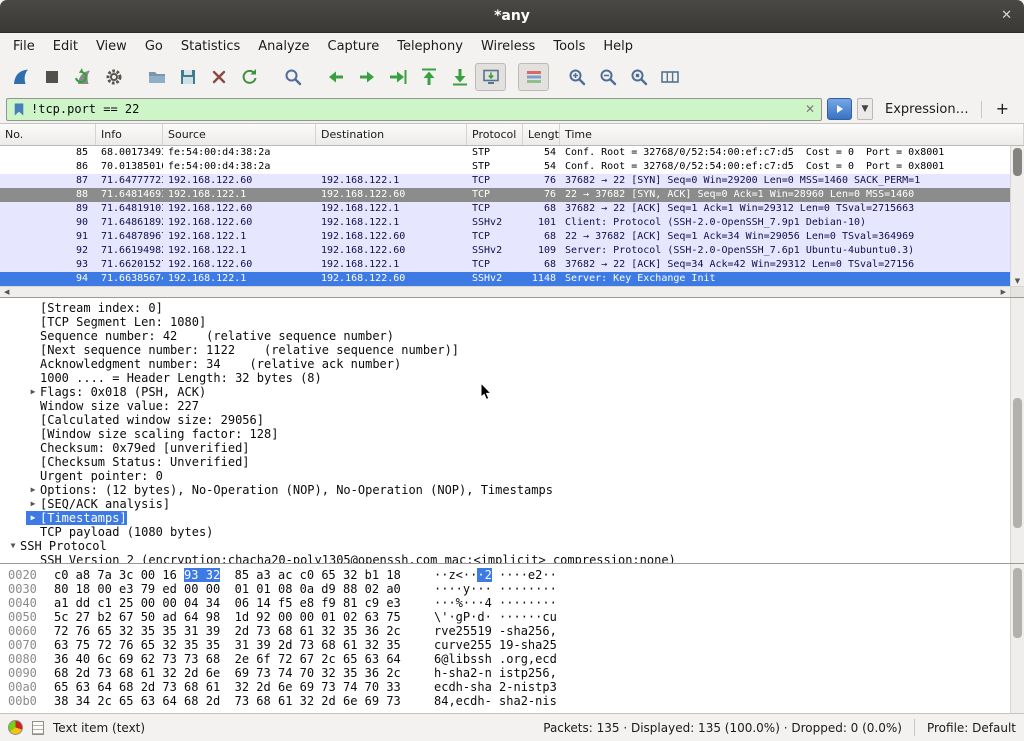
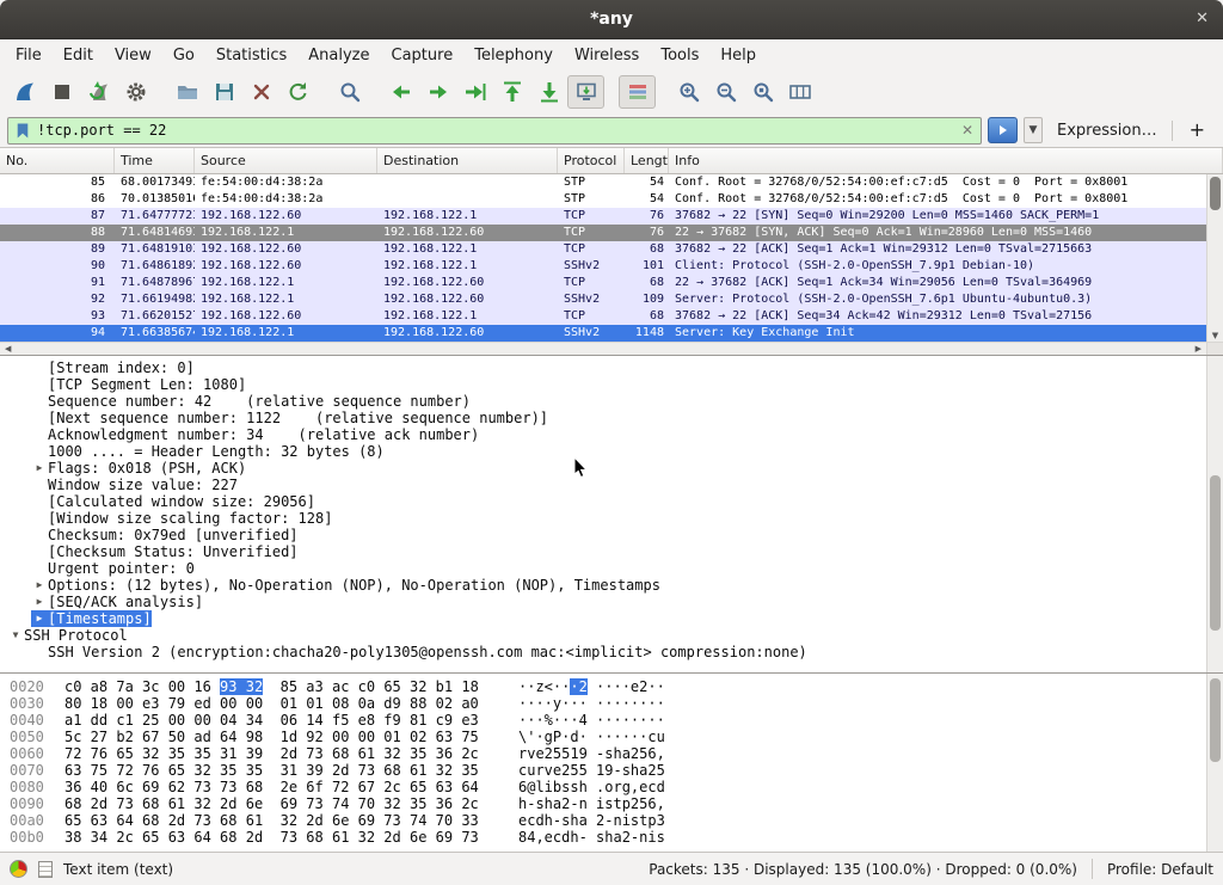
  *any
  ✕
  File
  Edit
  View
  Go
  Statistics
  Analyze
  Capture
  Telephony
  Wireless
  Tools
  Help
  !tcp.port == 22
  ✕
  ▼
  Expression…
  +
  No.
- Info
+ Time
  Source
  Destination
  Protocol
  Lengt
- Time
+ Info
  85
  68.0017349
  fe:54:00:d4:38:2a
  STP
  54
  Conf. Root = 32768/0/52:54:00:ef:c7:d5 Cost = 0 Port = 0x8001
  86
  70.0138501
  fe:54:00:d4:38:2a
  STP
  54
  Conf. Root = 32768/0/52:54:00:ef:c7:d5 Cost = 0 Port = 0x8001
  87
  71.6477772
  192.168.122.60
  192.168.122.1
  TCP
  76
  37682 → 22 [SYN] Seq=0 Win=29200 Len=0 MSS=1460 SACK_PERM=1
  88
  71.6481469
  192.168.122.1
  192.168.122.60
  TCP
  76
  22 → 37682 [SYN, ACK] Seq=0 Ack=1 Win=28960 Len=0 MSS=1460
  89
  71.6481910
  192.168.122.60
  192.168.122.1
  TCP
  68
  37682 → 22 [ACK] Seq=1 Ack=1 Win=29312 Len=0 TSval=2715663
  90
  71.6486189
  192.168.122.60
  192.168.122.1
  SSHv2
  101
  Client: Protocol (SSH-2.0-OpenSSH_7.9p1 Debian-10)
  91
  71.6487896
  192.168.122.1
  192.168.122.60
  TCP
  68
  22 → 37682 [ACK] Seq=1 Ack=34 Win=29056 Len=0 TSval=364969
  92
  71.6619498
  192.168.122.1
  192.168.122.60
  SSHv2
  109
  Server: Protocol (SSH-2.0-OpenSSH_7.6p1 Ubuntu-4ubuntu0.3)
  93
  71.6620152
  192.168.122.60
  192.168.122.1
  TCP
  68
  37682 → 22 [ACK] Seq=34 Ack=42 Win=29312 Len=0 TSval=27156
  94
  71.6638567
  192.168.122.1
  192.168.122.60
  SSHv2
  1148
  Server: Key Exchange Init
  ▼
  ◀
  ▶
  [Stream index: 0]
  [TCP Segment Len: 1080]
  Sequence number: 42 (relative sequence number)
  [Next sequence number: 1122 (relative sequence number)]
  Acknowledgment number: 34 (relative ack number)
  1000 .... = Header Length: 32 bytes (8)
  ▶
  Flags: 0x018 (PSH, ACK)
  Window size value: 227
  [Calculated window size: 29056]
  [Window size scaling factor: 128]
  Checksum: 0x79ed [unverified]
  [Checksum Status: Unverified]
  Urgent pointer: 0
  ▶
  Options: (12 bytes), No-Operation (NOP), No-Operation (NOP), Timestamps
  ▶
  [SEQ/ACK analysis]
  ▶
  [Timestamps]
- TCP payload (1080 bytes)
  ▼
  SSH Protocol
  SSH Version 2 (encryption:chacha20-poly1305@openssh.com mac:<implicit> compression:none)
  0020
  c0 a8 7a 3c 00 16 93 32 85 a3 ac c0 65 32 b1 18
  ··z<···2 ····e2··
  0030
  80 18 00 e3 79 ed 00 00 01 01 08 0a d9 88 02 a0
  ····y··· ········
  0040
  a1 dd c1 25 00 00 04 34 06 14 f5 e8 f9 81 c9 e3
  ···%···4 ········
  0050
  5c 27 b2 67 50 ad 64 98 1d 92 00 00 01 02 63 75
  \'·gP·d· ······cu
  0060
  72 76 65 32 35 35 31 39 2d 73 68 61 32 35 36 2c
  rve25519 -sha256,
  0070
  63 75 72 76 65 32 35 35 31 39 2d 73 68 61 32 35
  curve255 19-sha25
  0080
  36 40 6c 69 62 73 73 68 2e 6f 72 67 2c 65 63 64
  6@libssh .org,ecd
  0090
  68 2d 73 68 61 32 2d 6e 69 73 74 70 32 35 36 2c
  h-sha2-n istp256,
  00a0
  65 63 64 68 2d 73 68 61 32 2d 6e 69 73 74 70 33
  ecdh-sha 2-nistp3
  00b0
  38 34 2c 65 63 64 68 2d 73 68 61 32 2d 6e 69 73
  84,ecdh- sha2-nis
  Text item (text)
  Packets: 135 · Displayed: 135 (100.0%) · Dropped: 0 (0.0%)
  Profile: Default
